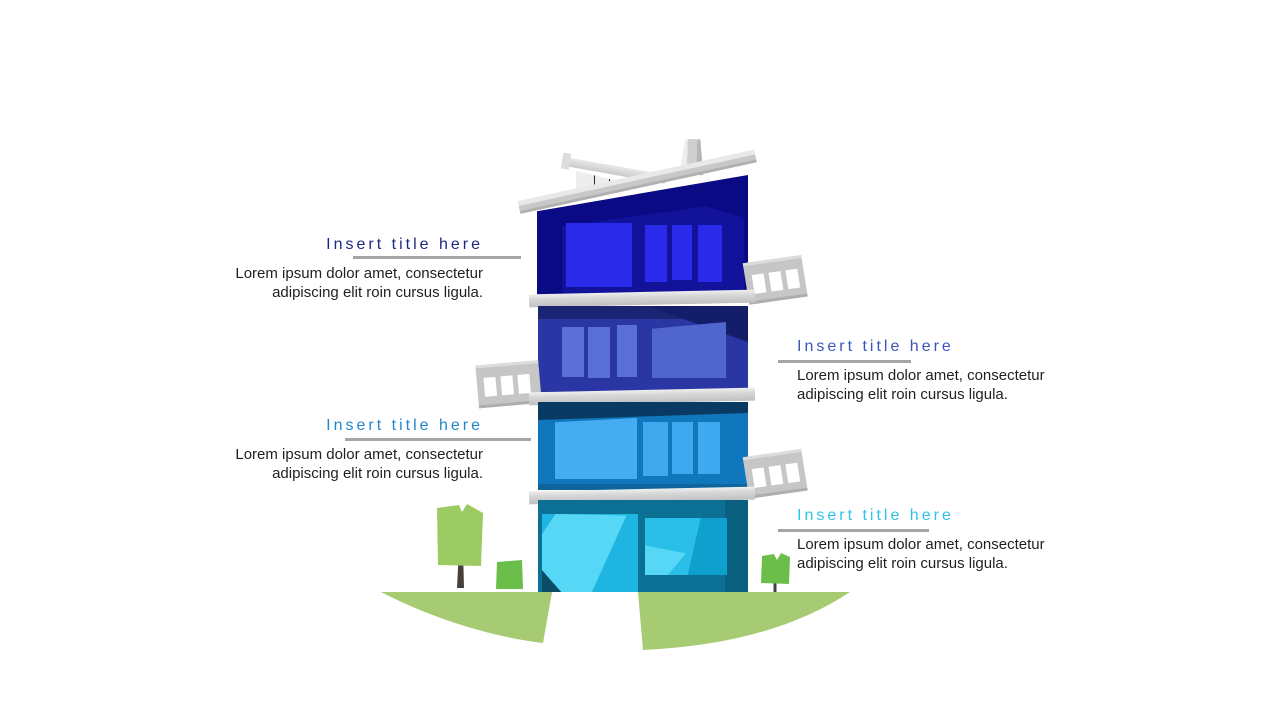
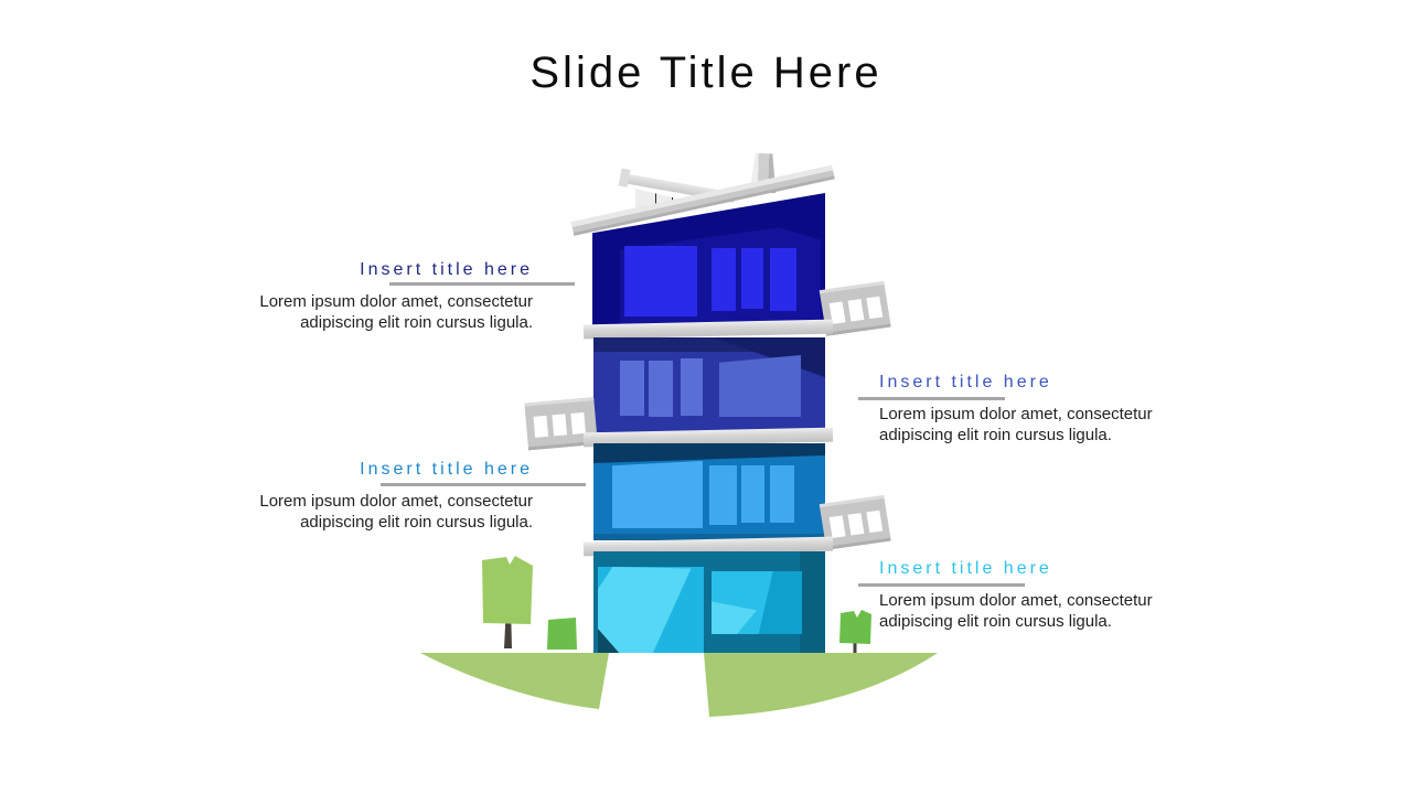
+ Slide Title Here
  Insert title here
  Lorem ipsum dolor amet, consectetur
  adipiscing elit roin cursus ligula.
  Insert title here
  Lorem ipsum dolor amet, consectetur
  adipiscing elit roin cursus ligula.
  Insert title here
  Lorem ipsum dolor amet, consectetur
  adipiscing elit roin cursus ligula.
  Insert title here
  Lorem ipsum dolor amet, consectetur
  adipiscing elit roin cursus ligula.
